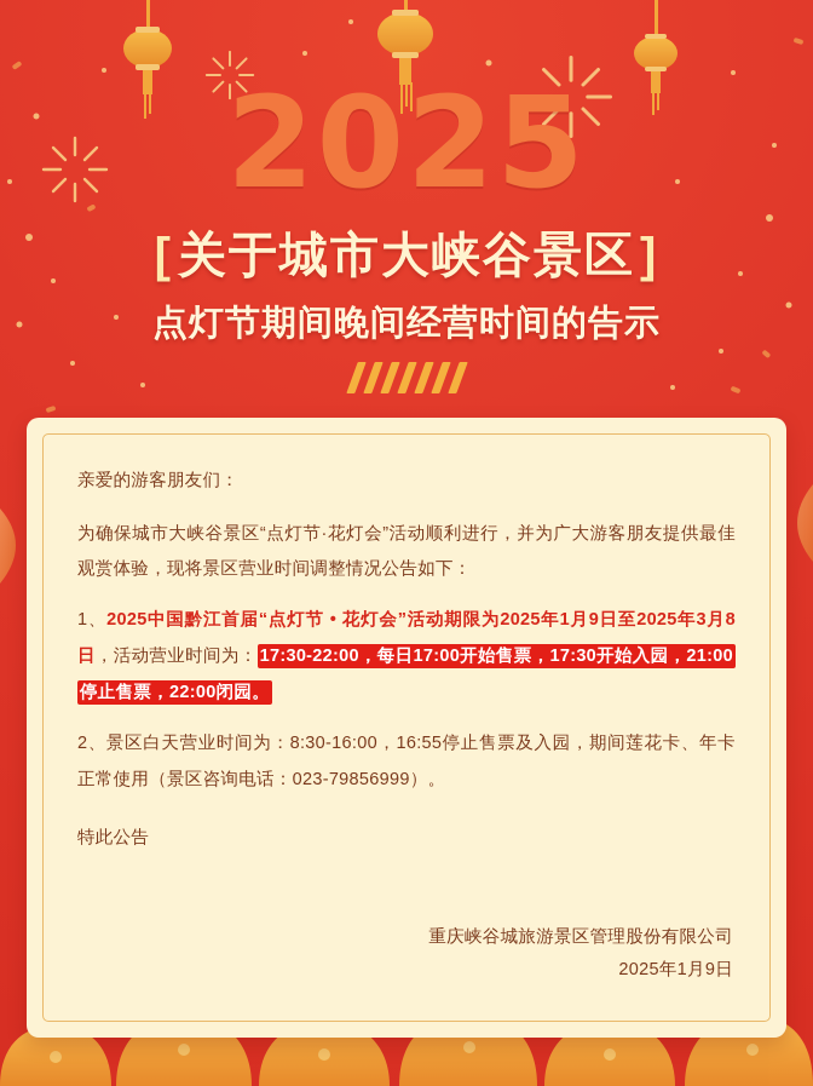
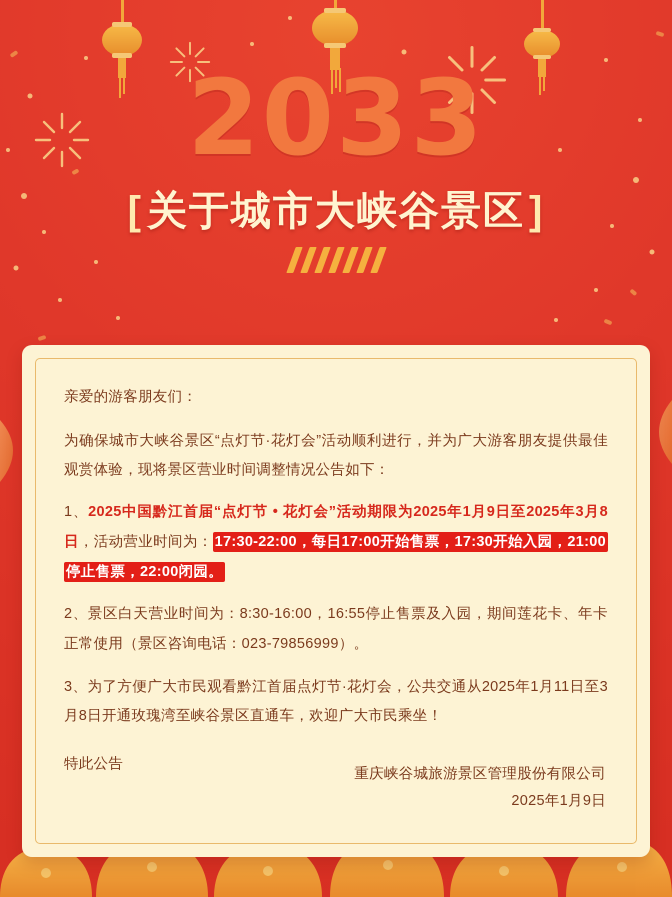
- 2025
+ 2033
  [关于城市大峡谷景区]
- 点灯节期间晚间经营时间的告示
  亲爱的游客朋友们：
  为确保城市大峡谷景区“点灯节·花灯会”活动顺利进行，并为广大游客朋友提供最佳观赏体验，现将景区营业时间调整情况公告如下：
  1、2025中国黔江首届“点灯节 • 花灯会”活动期限为2025年1月9日至2025年3月8日，活动营业时间为： 17:30-22:00，每日17:00开始售票，17:30开始入园，21:00停止售票，22:00闭园。
  2、景区白天营业时间为：8:30-16:00，16:55停止售票及入园，期间莲花卡、年卡正常使用（景区咨询电话：023-79856999）。
+ 3、为了方便广大市民观看黔江首届点灯节·花灯会，公共交通从2025年1月11日至3月8日开通玫瑰湾至峡谷景区直通车，欢迎广大市民乘坐！
  特此公告
  重庆峡谷城旅游景区管理股份有限公司
  2025年1月9日
